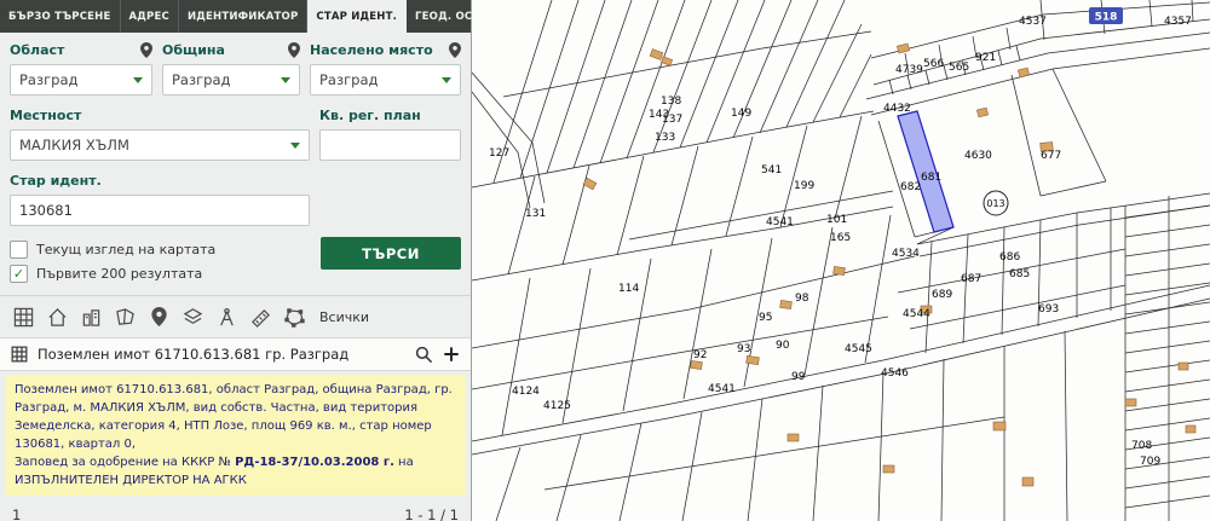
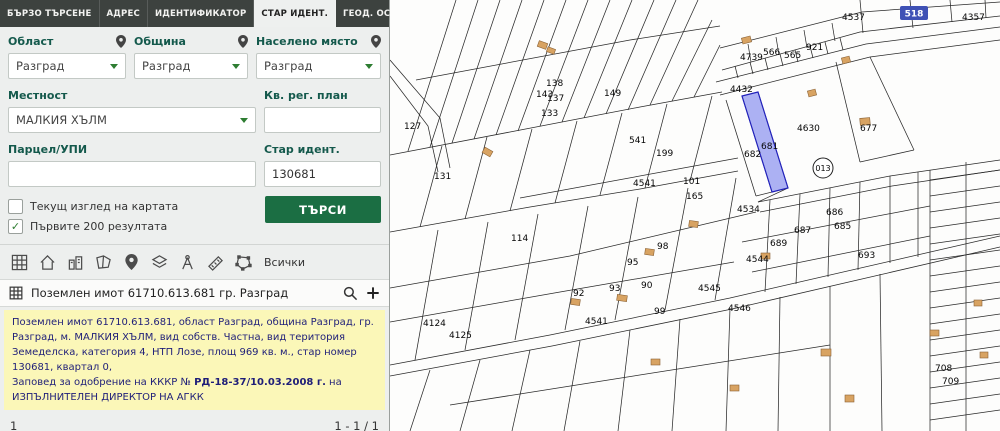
  БЪРЗО ТЪРСЕНЕ
  АДРЕС
  ИДЕНТИФИКАТОР
  СТАР ИДЕНТ.
  Област
  Разград
  Община
  Разград
  Населено място
  Разград
  Местност
  МАЛКИЯ ХЪЛМ
  Кв. рег. план
+ Парцел/УПИ
  Стар идент.
  130681
  Текущ изглед на картата
  Първите 200 резултата
  ТЪРСИ
  Всички
  Поземлен имот 61710.613.681 гр. Разград
  Поземлен имот 61710.613.681, област Разград, община Разград, гр. Разград, м. МАЛКИЯ ХЪЛМ, вид собств. Частна, вид територия Земеделска, категория 4, НТП Лозе, площ 969 кв. м., стар номер 130681, квартал 0,
  Заповед за одобрение на КККР № РД-18-37/10.03.2008 г. на ИЗПЪЛНИТЕЛЕН ДИРЕКТОР НА АГКК
  1
  1 - 1 / 1
  4537
  4357
  4739
  566
  565
  921
  4432
  4630
  677
  682
  681
  199
  541
  149
  138
  143
  137
  133
  127
  131
  4541
  101
  165
  4534
  686
  685
  687
  689
  4544
  693
  98
  95
  114
  92
  93
  90
  4545
  99
  4546
  4541
  4124
  4125
  708
  709
  013
  518
